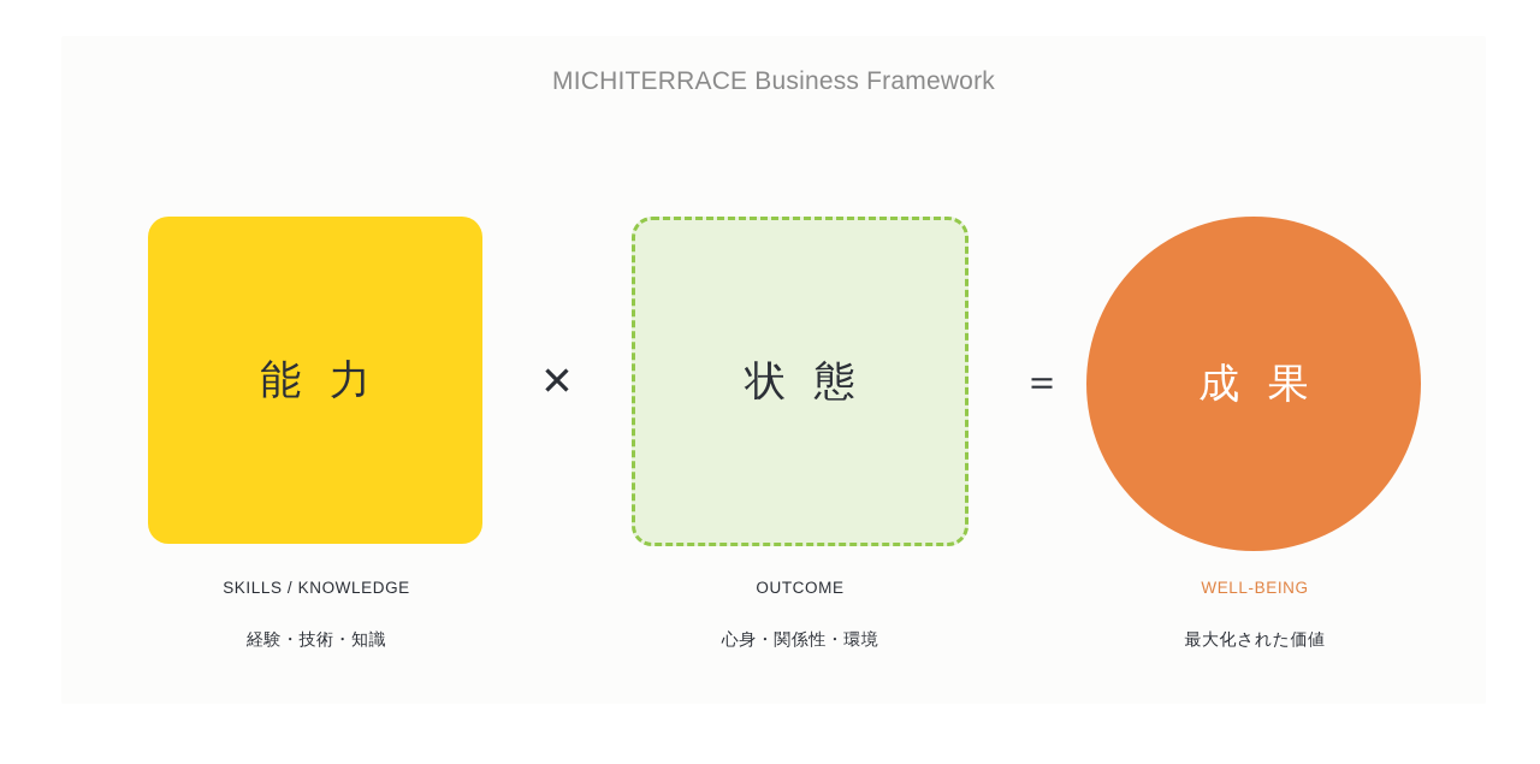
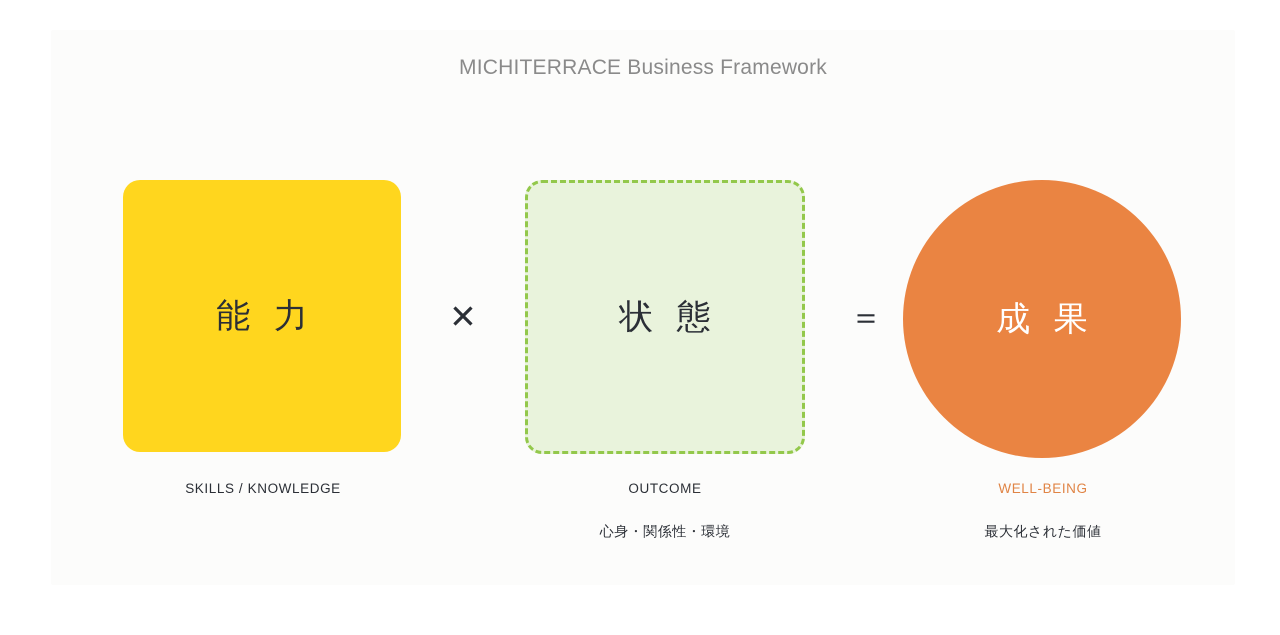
  MICHITERRACE Business Framework
  能 力
  SKILLS / KNOWLEDGE
- 経験・技術・知識
  ✕
  状 態
  OUTCOME
  心身・関係性・環境
  ＝
  成 果
  WELL-BEING
  最大化された価値
